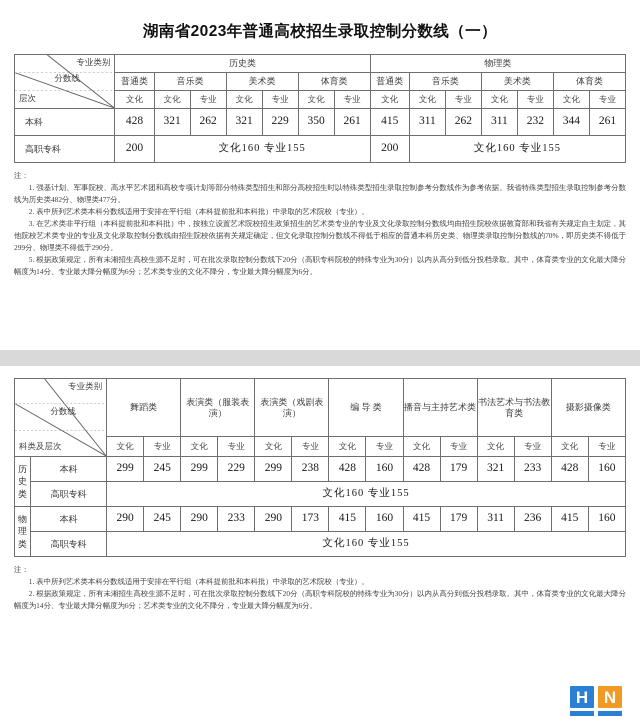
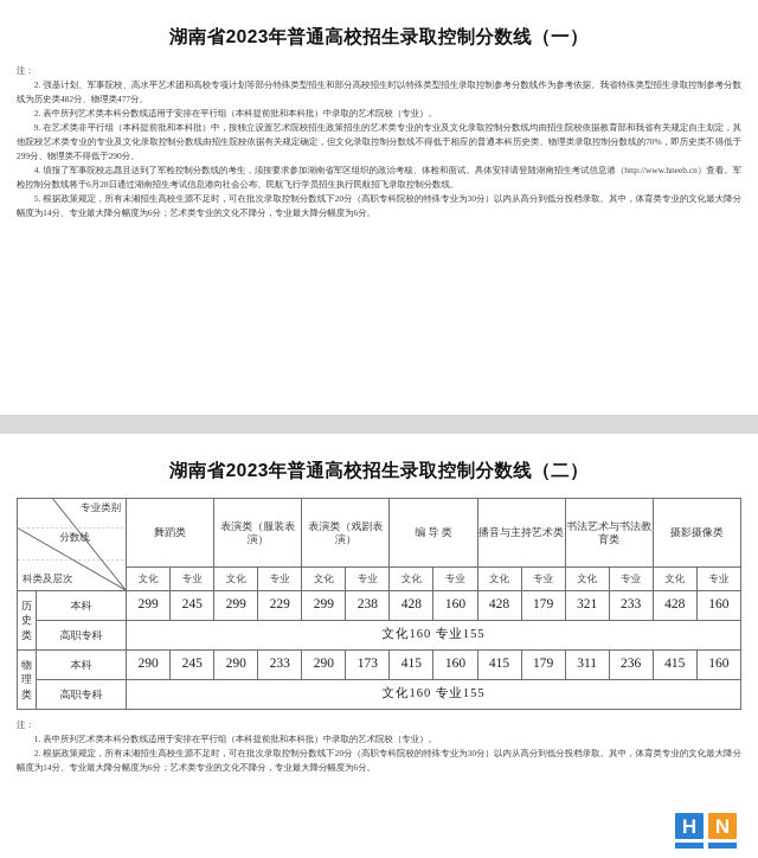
  湖南省2023年普通高校招生录取控制分数线（一）
- 专业类别 分数线 层次	历史类	物理类
- 普通类	音乐类	美术类	体育类	普通类	音乐类	美术类	体育类
- 文化	文化	专业	文化	专业	文化	专业	文化	文化	专业	文化	专业	文化	专业
- 本科	428	321	262	321	229	350	261	415	311	262	311	232	344	261
- 高职专科	200	文化160 专业155	200	文化160 专业155
  注：
- 1. 强基计划、军事院校、高水平艺术团和高校专项计划等部分特殊类型招生和部分高校招生时以特殊类型招生录取控制参考分数线作为参考依据。我省特殊类型招生录取控制参考分数线为历史类482分、物理类477分。
+ 2. 强基计划、军事院校、高水平艺术团和高校专项计划等部分特殊类型招生和部分高校招生时以特殊类型招生录取控制参考分数线作为参考依据。我省特殊类型招生录取控制参考分数线为历史类482分、物理类477分。
  2. 表中所列艺术类本科分数线适用于安排在平行组（本科提前批和本科批）中录取的艺术院校（专业）。
- 3. 在艺术类非平行组（本科提前批和本科批）中，按独立设置艺术院校招生政策招生的艺术类专业的专业及文化录取控制分数线均由招生院校依据教育部和我省有关规定自主划定，其他院校艺术类专业的专业及文化录取控制分数线由招生院校依据有关规定确定，但文化录取控制分数线不得低于相应的普通本科历史类、物理类录取控制分数线的70%，即历史类不得低于299分、物理类不得低于290分。
+ 9. 在艺术类非平行组（本科提前批和本科批）中，按独立设置艺术院校招生政策招生的艺术类专业的专业及文化录取控制分数线均由招生院校依据教育部和我省有关规定自主划定，其他院校艺术类专业的专业及文化录取控制分数线由招生院校依据有关规定确定，但文化录取控制分数线不得低于相应的普通本科历史类、物理类录取控制分数线的70%，即历史类不得低于299分、物理类不得低于290分。
+ 4. 填报了军事院校志愿且达到了军检控制分数线的考生，须按要求参加湖南省军区组织的政治考核、体检和面试。具体安排请登陆湖南招生考试信息港（http://www.hneeb.cn）查看。军检控制分数线将于6月28日通过湖南招生考试信息港向社会公布。民航飞行学员招生执行民航招飞录取控制分数线。
  5. 根据政策规定，所有未湘招生高校生源不足时，可在批次录取控制分数线下20分（高职专科院校的特殊专业为30分）以内从高分到低分投档录取。其中，体育类专业的文化最大降分幅度为14分、专业最大降分幅度为6分；艺术类专业的文化不降分，专业最大降分幅度为6分。
+ 湖南省2023年普通高校招生录取控制分数线（二）
  专业类别 分数线 科类及层次	舞蹈类	表演类（服装表演）	表演类（戏剧表演）	编 导 类	播音与主持艺术类	书法艺术与书法教育类	摄影摄像类
  文化	专业	文化	专业	文化	专业	文化	专业	文化	专业	文化	专业	文化	专业
  历 史 类	本科	299	245	299	229	299	238	428	160	428	179	321	233	428	160
  高职专科	文化160 专业155
  物 理 类	本科	290	245	290	233	290	173	415	160	415	179	311	236	415	160
  高职专科	文化160 专业155
  注：
  1. 表中所列艺术类本科分数线适用于安排在平行组（本科提前批和本科批）中录取的艺术院校（专业）。
  2. 根据政策规定，所有未湘招生高校生源不足时，可在批次录取控制分数线下20分（高职专科院校的特殊专业为30分）以内从高分到低分投档录取。其中，体育类专业的文化最大降分幅度为14分、专业最大降分幅度为6分；艺术类专业的文化不降分，专业最大降分幅度为6分。
  H
  N
